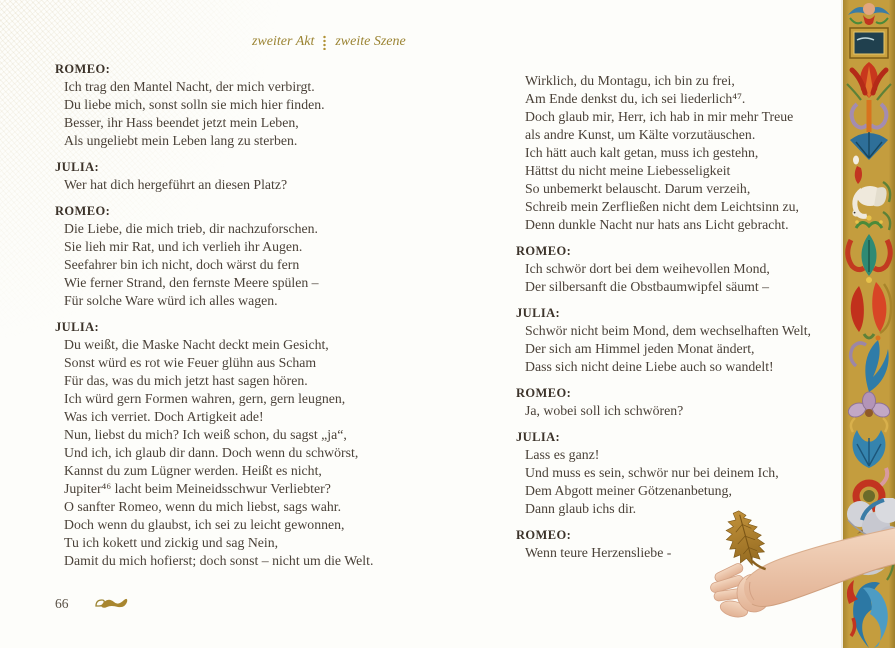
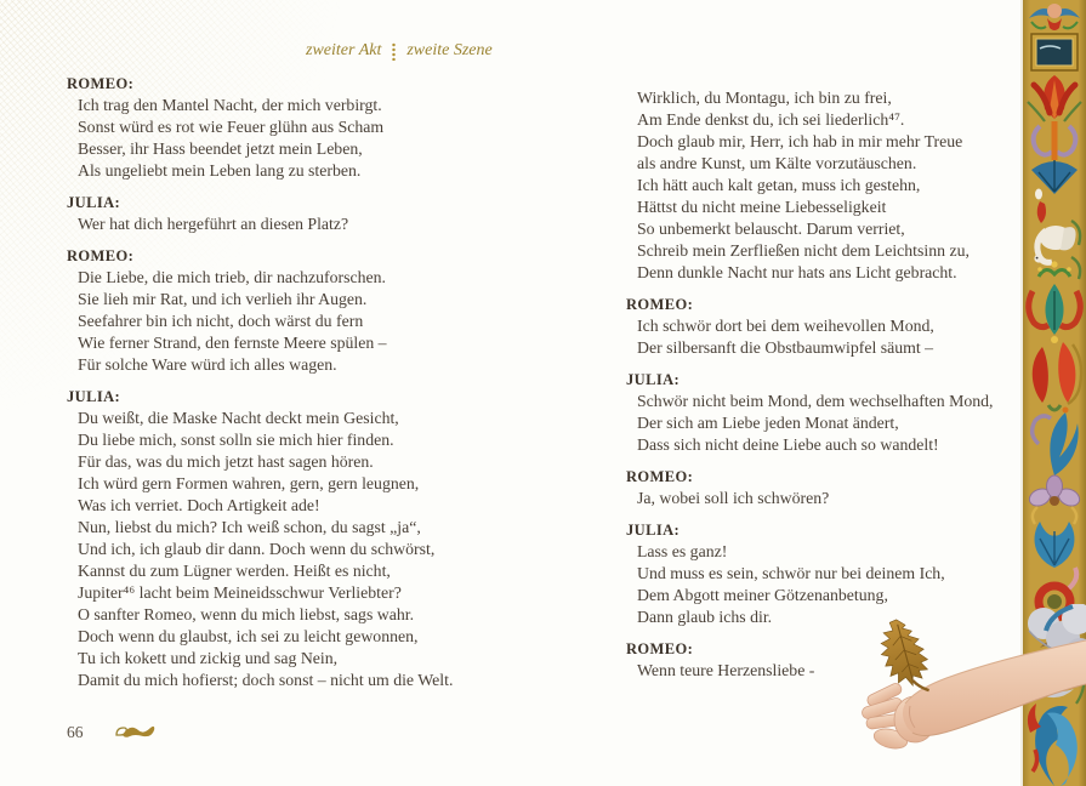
  zweiter Akt
  zweite Szene
  ROMEO:
  Ich trag den Mantel Nacht, der mich verbirgt.
- Du liebe mich, sonst solln sie mich hier finden.
+ Sonst würd es rot wie Feuer glühn aus Scham
  Besser, ihr Hass beendet jetzt mein Leben,
  Als ungeliebt mein Leben lang zu sterben.
  JULIA:
  Wer hat dich hergeführt an diesen Platz?
  ROMEO:
  Die Liebe, die mich trieb, dir nachzuforschen.
  Sie lieh mir Rat, und ich verlieh ihr Augen.
  Seefahrer bin ich nicht, doch wärst du fern
  Wie ferner Strand, den fernste Meere spülen –
  Für solche Ware würd ich alles wagen.
  JULIA:
  Du weißt, die Maske Nacht deckt mein Gesicht,
- Sonst würd es rot wie Feuer glühn aus Scham
+ Du liebe mich, sonst solln sie mich hier finden.
  Für das, was du mich jetzt hast sagen hören.
  Ich würd gern Formen wahren, gern, gern leugnen,
  Was ich verriet. Doch Artigkeit ade!
  Nun, liebst du mich? Ich weiß schon, du sagst „ja“,
  Und ich, ich glaub dir dann. Doch wenn du schwörst,
  Kannst du zum Lügner werden. Heißt es nicht,
  Jupiter⁴⁶ lacht beim Meineidsschwur Verliebter?
  O sanfter Romeo, wenn du mich liebst, sags wahr.
  Doch wenn du glaubst, ich sei zu leicht gewonnen,
  Tu ich kokett und zickig und sag Nein,
  Damit du mich hofierst; doch sonst – nicht um die Welt.
  Wirklich, du Montagu, ich bin zu frei,
  Am Ende denkst du, ich sei liederlich⁴⁷.
  Doch glaub mir, Herr, ich hab in mir mehr Treue
  als andre Kunst, um Kälte vorzutäuschen.
  Ich hätt auch kalt getan, muss ich gestehn,
  Hättst du nicht meine Liebesseligkeit
- So unbemerkt belauscht. Darum verzeih,
+ So unbemerkt belauscht. Darum verriet,
  Schreib mein Zerfließen nicht dem Leichtsinn zu,
  Denn dunkle Nacht nur hats ans Licht gebracht.
  ROMEO:
  Ich schwör dort bei dem weihevollen Mond,
  Der silbersanft die Obstbaumwipfel säumt –
  JULIA:
- Schwör nicht beim Mond, dem wechselhaften Welt,
+ Schwör nicht beim Mond, dem wechselhaften Mond,
- Der sich am Himmel jeden Monat ändert,
+ Der sich am Liebe jeden Monat ändert,
  Dass sich nicht deine Liebe auch so wandelt!
  ROMEO:
  Ja, wobei soll ich schwören?
  JULIA:
  Lass es ganz!
  Und muss es sein, schwör nur bei deinem Ich,
  Dem Abgott meiner Götzenanbetung,
  Dann glaub ichs dir.
  ROMEO:
  Wenn teure Herzensliebe -
  66
